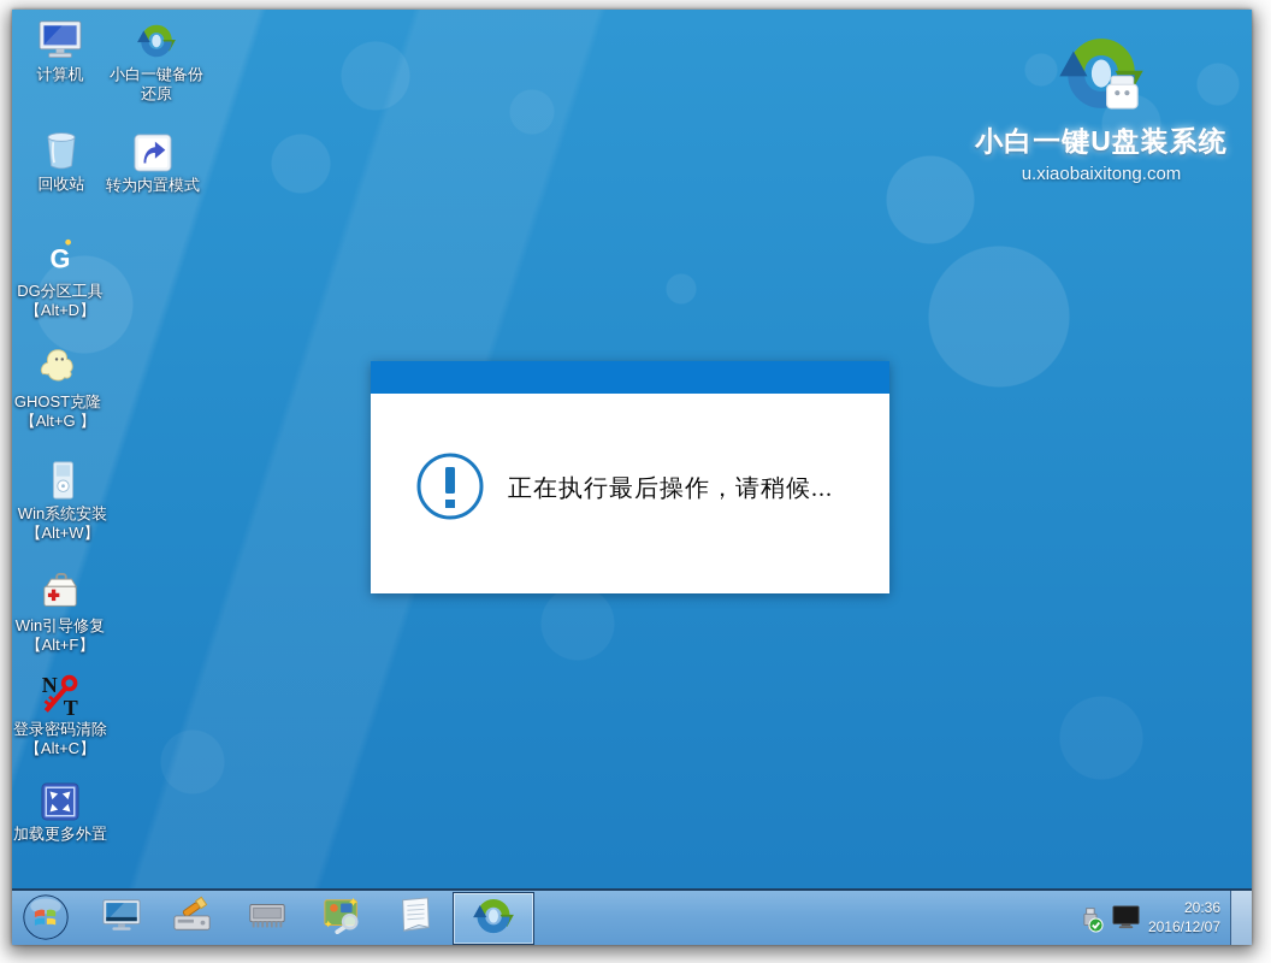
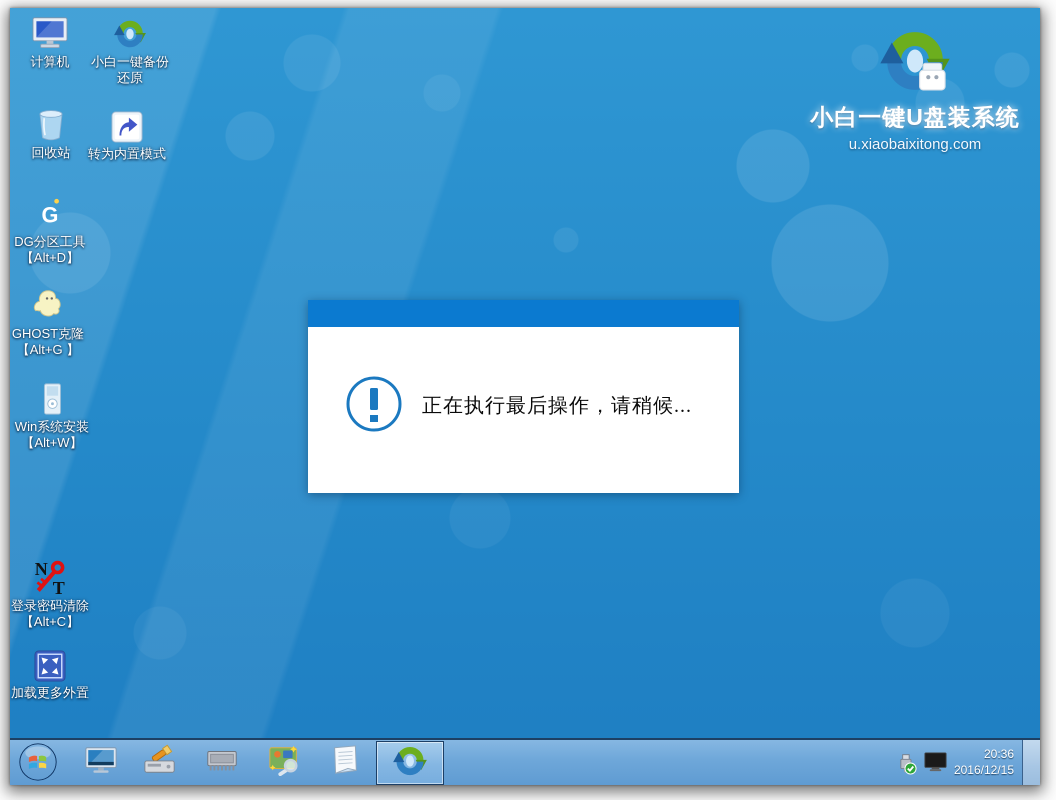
  计算机
  小白一键备份
  还原
  回收站
  转为内置模式
  G
  DG分区工具
  【Alt+D】
  GHOST克隆
  【Alt+G 】
  Win系统安装
  【Alt+W】
- Win引导修复
- 【Alt+F】
  N
  T
  登录密码清除
  【Alt+C】
  加载更多外置
  小白一键U盘装系统
  u.xiaobaixitong.com
  正在执行最后操作，请稍候...
  20:36
- 2016/12/07
+ 2016/12/15
